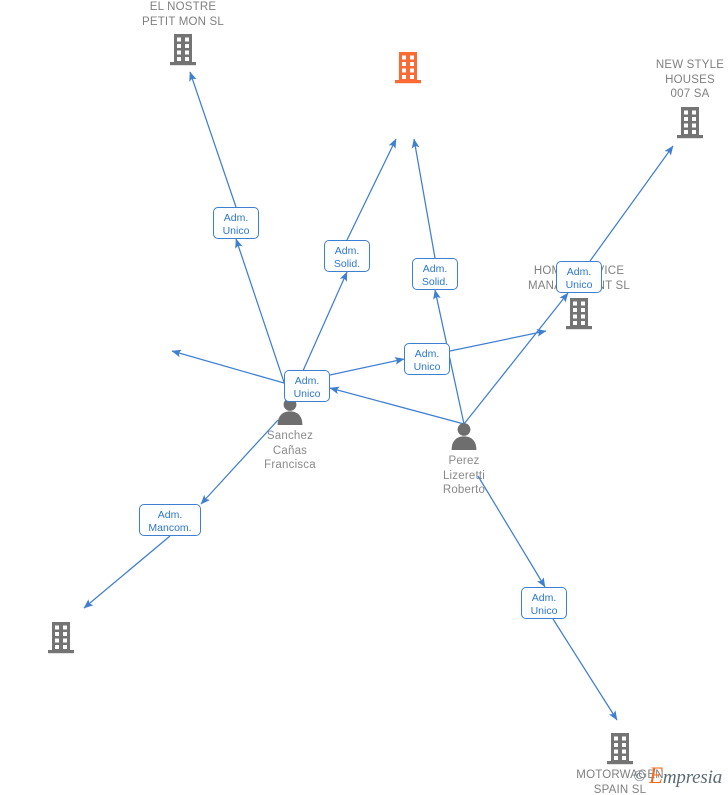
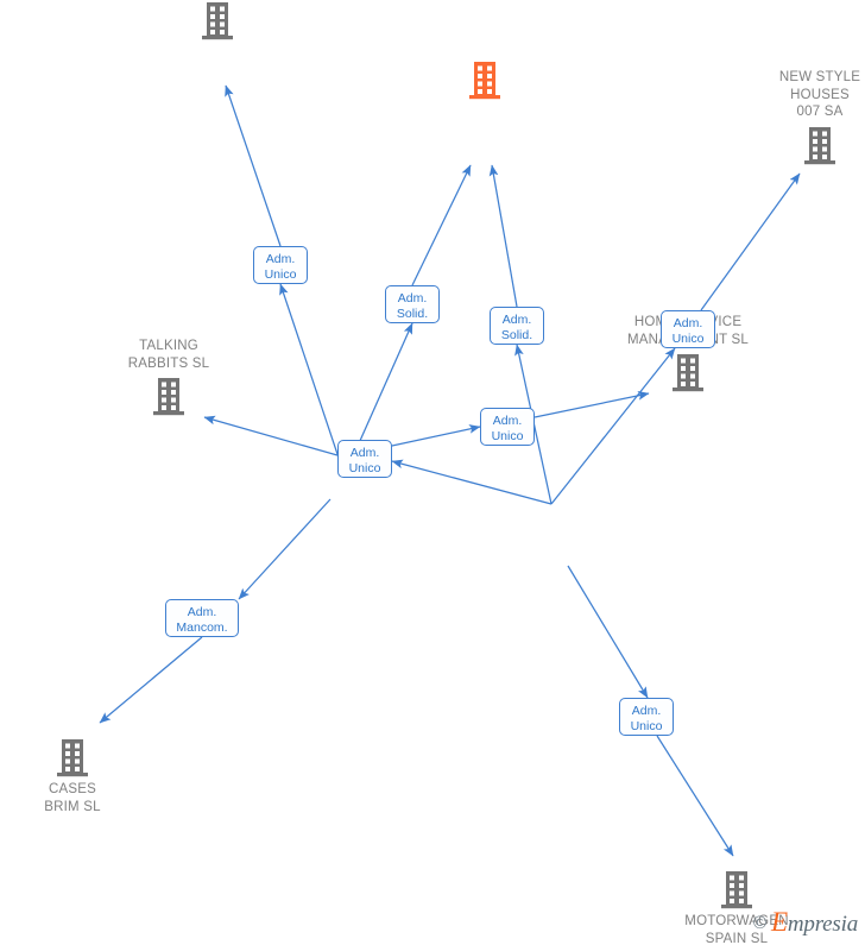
  Adm.
  Unico
  Adm.
  Solid.
  Adm.
  Solid.
  Adm.
  Unico
  Adm.
  Unico
  Adm.
  Unico
  Adm.
  Mancom.
  Adm.
  Unico
- EL NOSTRE
- PETIT MON SL
  NEW STYLE
  HOUSES
  007 SA
+ TALKING
+ RABBITS SL
+ CASES
+ BRIM SL
  MOTORWAGEN
  SPAIN SL
- Sanchez
- Cañas
- Francisca
- Perez
- Lizeretti
- Roberto
  ©
  Empresia
